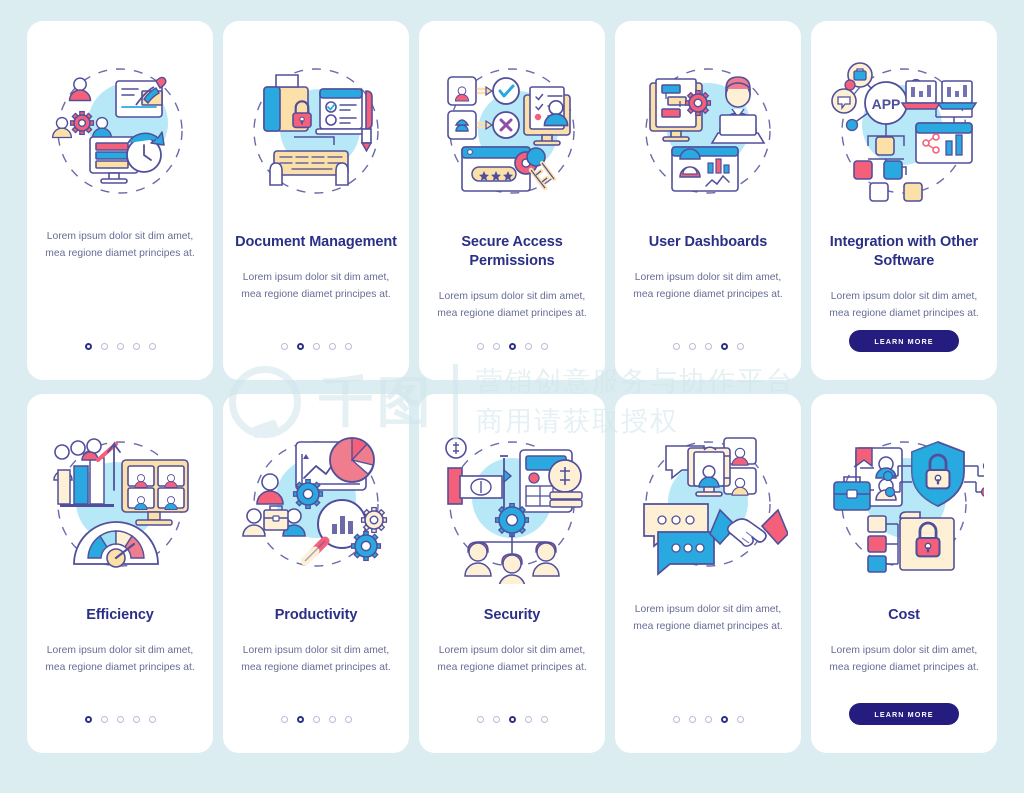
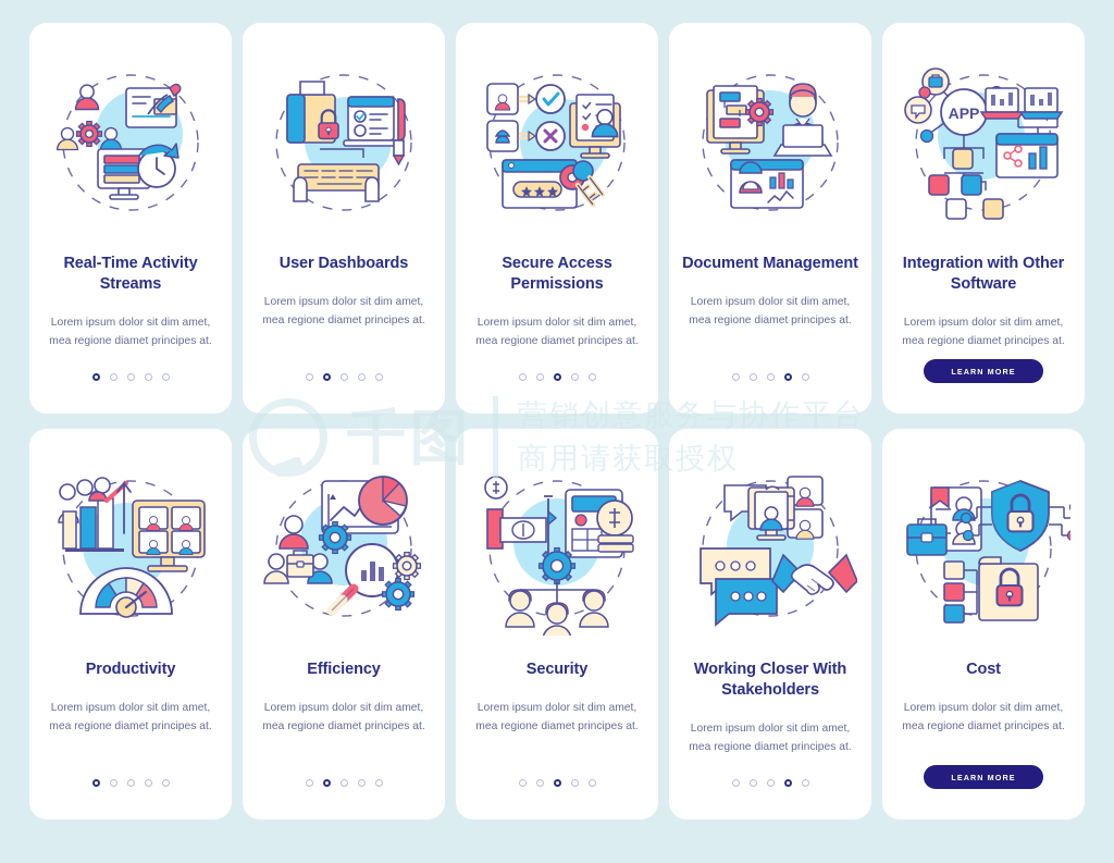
  千图
  营销创意服务与协作平台
  商用请获取授权
+ Real-Time Activity Streams
  Lorem ipsum dolor sit dim amet, mea regione diamet principes at.
- Document Management
+ User Dashboards
  Lorem ipsum dolor sit dim amet, mea regione diamet principes at.
  Secure Access Permissions
  Lorem ipsum dolor sit dim amet, mea regione diamet principes at.
- User Dashboards
+ Document Management
  Lorem ipsum dolor sit dim amet, mea regione diamet principes at.
  APP
  Integration with Other Software
  Lorem ipsum dolor sit dim amet, mea regione diamet principes at.
  LEARN MORE
- Efficiency
+ Productivity
  Lorem ipsum dolor sit dim amet, mea regione diamet principes at.
- Productivity
+ Efficiency
  Lorem ipsum dolor sit dim amet, mea regione diamet principes at.
  Security
  Lorem ipsum dolor sit dim amet, mea regione diamet principes at.
+ Working Closer With Stakeholders
  Lorem ipsum dolor sit dim amet, mea regione diamet principes at.
  Cost
  Lorem ipsum dolor sit dim amet, mea regione diamet principes at.
  LEARN MORE
